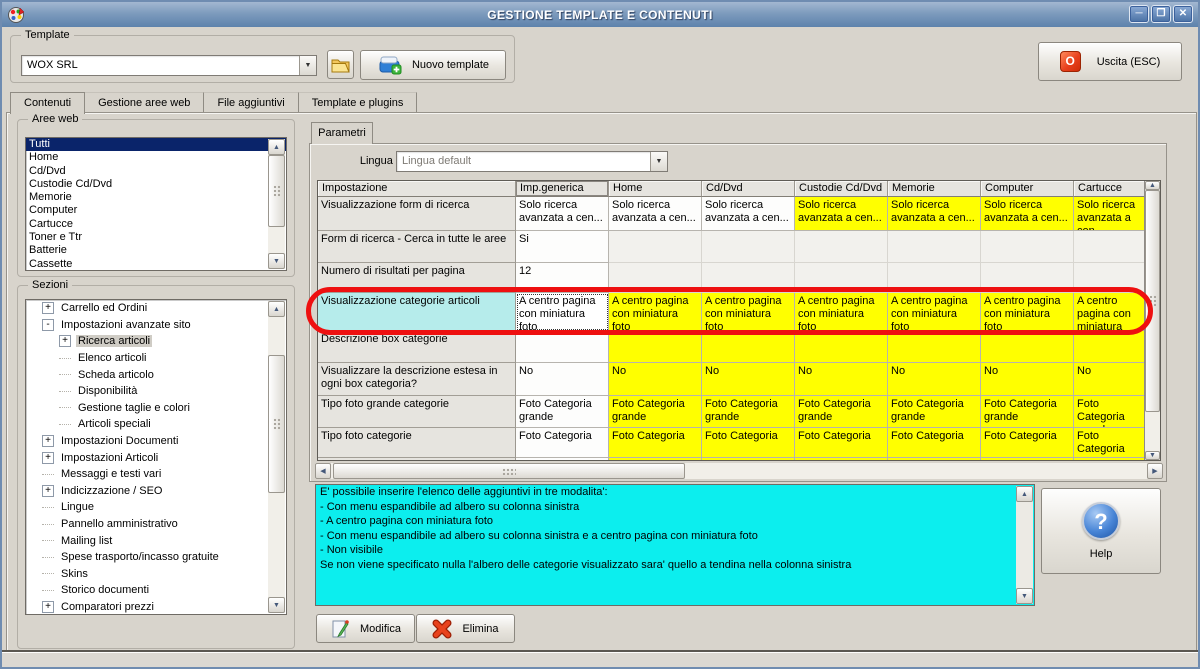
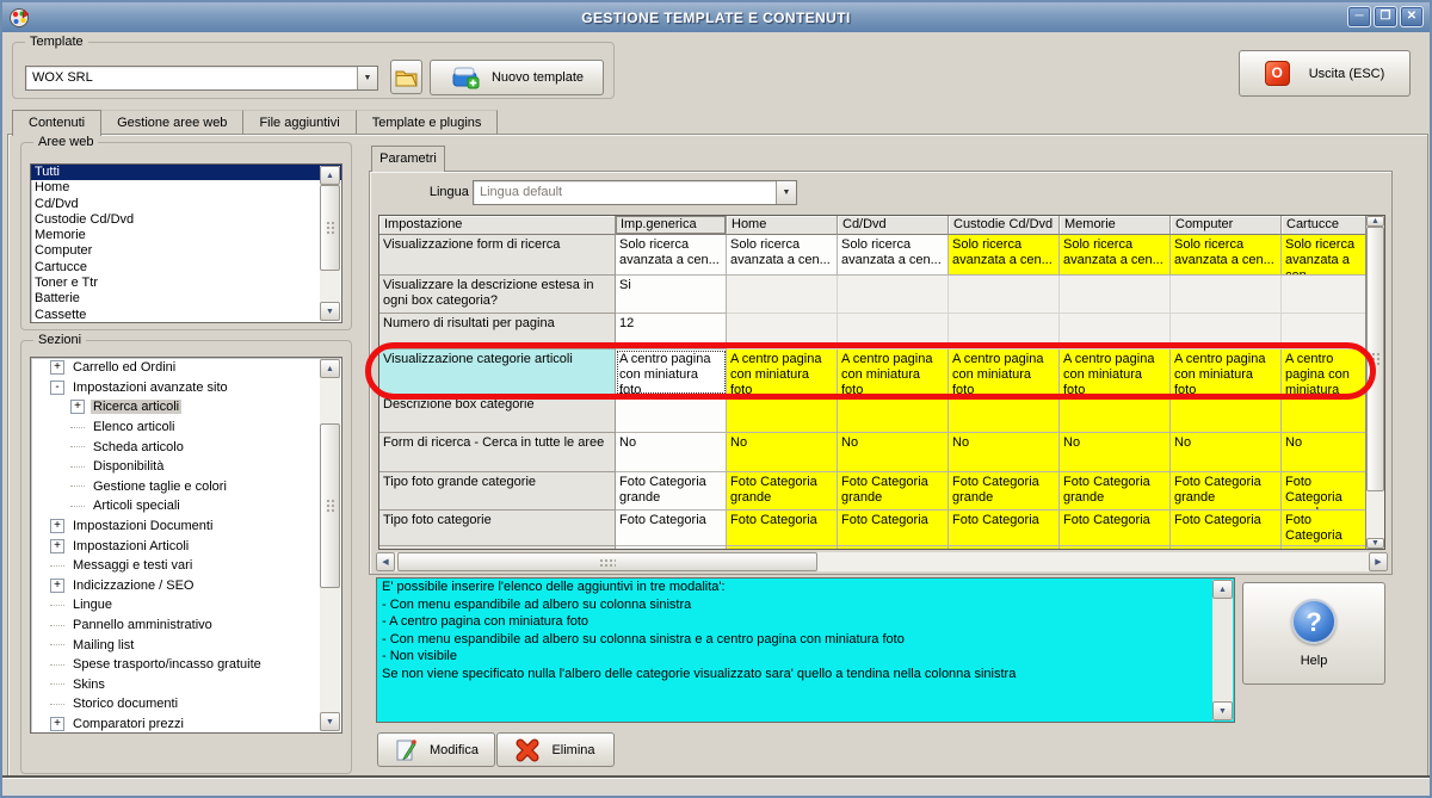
  GESTIONE TEMPLATE E CONTENUTI
  ─
  ❐
  ✕
  Template
  WOX SRL
  Nuovo template
  O
  Uscita (ESC)
  Contenuti
  Gestione aree web
  File aggiuntivi
  Template e plugins
  Aree web
  Tutti
  Home
  Cd/Dvd
  Custodie Cd/Dvd
  Memorie
  Computer
  Cartucce
  Toner e Ttr
  Batterie
  Cassette
  Sezioni
  +
  Carrello ed Ordini
  -
  Impostazioni avanzate sito
  +
  Ricerca articoli
  Elenco articoli
  Scheda articolo
  Disponibilità
  Gestione taglie e colori
  Articoli speciali
  +
  Impostazioni Documenti
  +
  Impostazioni Articoli
  Messaggi e testi vari
  +
  Indicizzazione / SEO
  Lingue
  Pannello amministrativo
  Mailing list
  Spese trasporto/incasso gratuite
  Skins
  Storico documenti
  +
  Comparatori prezzi
  Parametri
  Lingua
  Lingua default
  Impostazione
  Imp.generica
  Home
  Cd/Dvd
  Custodie Cd/Dvd
  Memorie
  Computer
  Cartucce
  Visualizzazione form di ricerca
  Solo ricerca avanzata a cen...
  Solo ricerca avanzata a cen...
  Solo ricerca avanzata a cen...
  Solo ricerca avanzata a cen...
  Solo ricerca avanzata a cen...
  Solo ricerca avanzata a cen...
  Solo ricerca avanzata a
- Form di ricerca - Cerca in tutte le aree
+ Visualizzare la descrizione estesa in ogni box categoria?
  Si
  Numero di risultati per pagina
  12
  Visualizzazione categorie articoli
  A centro pagina con miniatura foto
  A centro pagina con miniatura foto
  A centro pagina con miniatura foto
  A centro pagina con miniatura foto
  A centro pagina con miniatura foto
  A centro pagina con miniatura foto
  A centro pagina con miniatura
  Descrizione box categorie
- Visualizzare la descrizione estesa in ogni box categoria?
+ Form di ricerca - Cerca in tutte le aree
  No
  No
  No
  No
  No
  No
  No
  Tipo foto grande categorie
  Foto Categoria grande
  Foto Categoria grande
  Foto Categoria grande
  Foto Categoria grande
  Foto Categoria grande
  Foto Categoria grande
  Tipo foto categorie
  Foto Categoria
  Foto Categoria
  Foto Categoria
  Foto Categoria
  Foto Categoria
  Foto Categoria
  Foto Categoria
  E' possibile inserire l'elenco delle aggiuntivi in tre modalita':
  - Con menu espandibile ad albero su colonna sinistra
  - A centro pagina con miniatura foto
  - Con menu espandibile ad albero su colonna sinistra e a centro pagina con miniatura foto
  - Non visibile
  Se non viene specificato nulla l'albero delle categorie visualizzato sara' quello a tendina nella colonna sinistra
  ?
  Help
  Modifica
  Elimina
